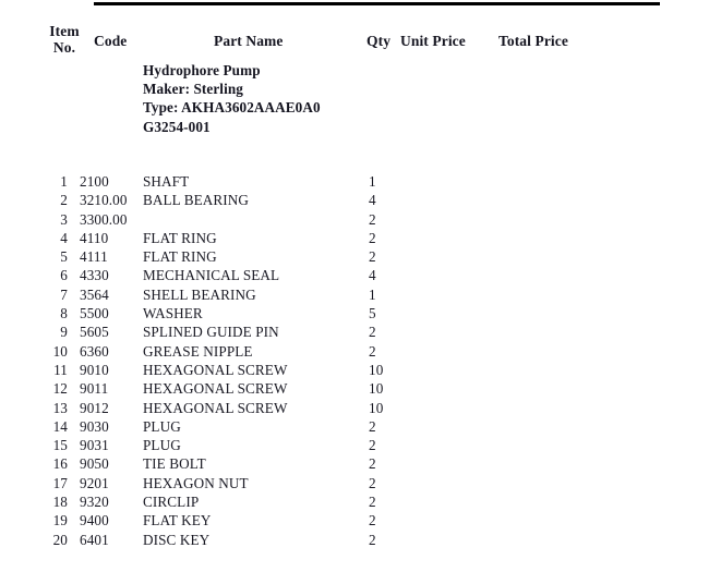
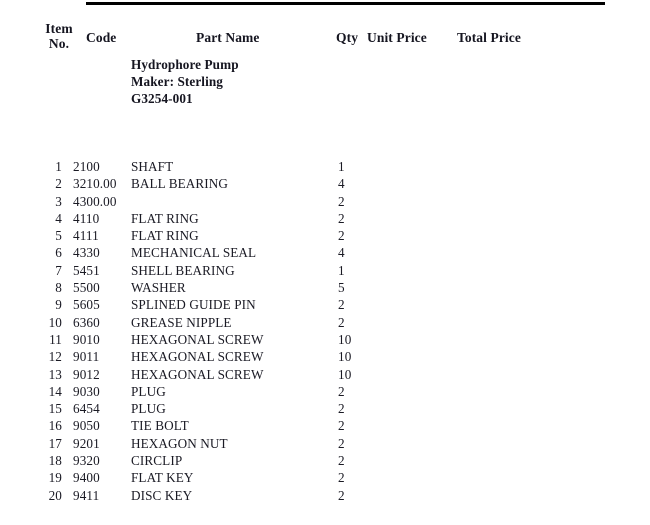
  Item
  No.
  Code
  Part Name
  Qty
  Unit Price
  Total Price
  Hydrophore Pump
  Maker: Sterling
- Type: AKHA3602AAAE0A0
  G3254-001
  1
  2100
  SHAFT
  1
  2
  3210.00
  BALL BEARING
  4
  3
- 3300.00
+ 4300.00
  2
  4
  4110
  FLAT RING
  2
  5
  4111
  FLAT RING
  2
  6
  4330
  MECHANICAL SEAL
  4
  7
- 3564
+ 5451
  SHELL BEARING
  1
  8
  5500
  WASHER
  5
  9
  5605
  SPLINED GUIDE PIN
  2
  10
  6360
  GREASE NIPPLE
  2
  11
  9010
  HEXAGONAL SCREW
  10
  12
  9011
  HEXAGONAL SCREW
  10
  13
  9012
  HEXAGONAL SCREW
  10
  14
  9030
  PLUG
  2
  15
- 9031
+ 6454
  PLUG
  2
  16
  9050
  TIE BOLT
  2
  17
  9201
  HEXAGON NUT
  2
  18
  9320
  CIRCLIP
  2
  19
  9400
  FLAT KEY
  2
  20
- 6401
+ 9411
  DISC KEY
  2
